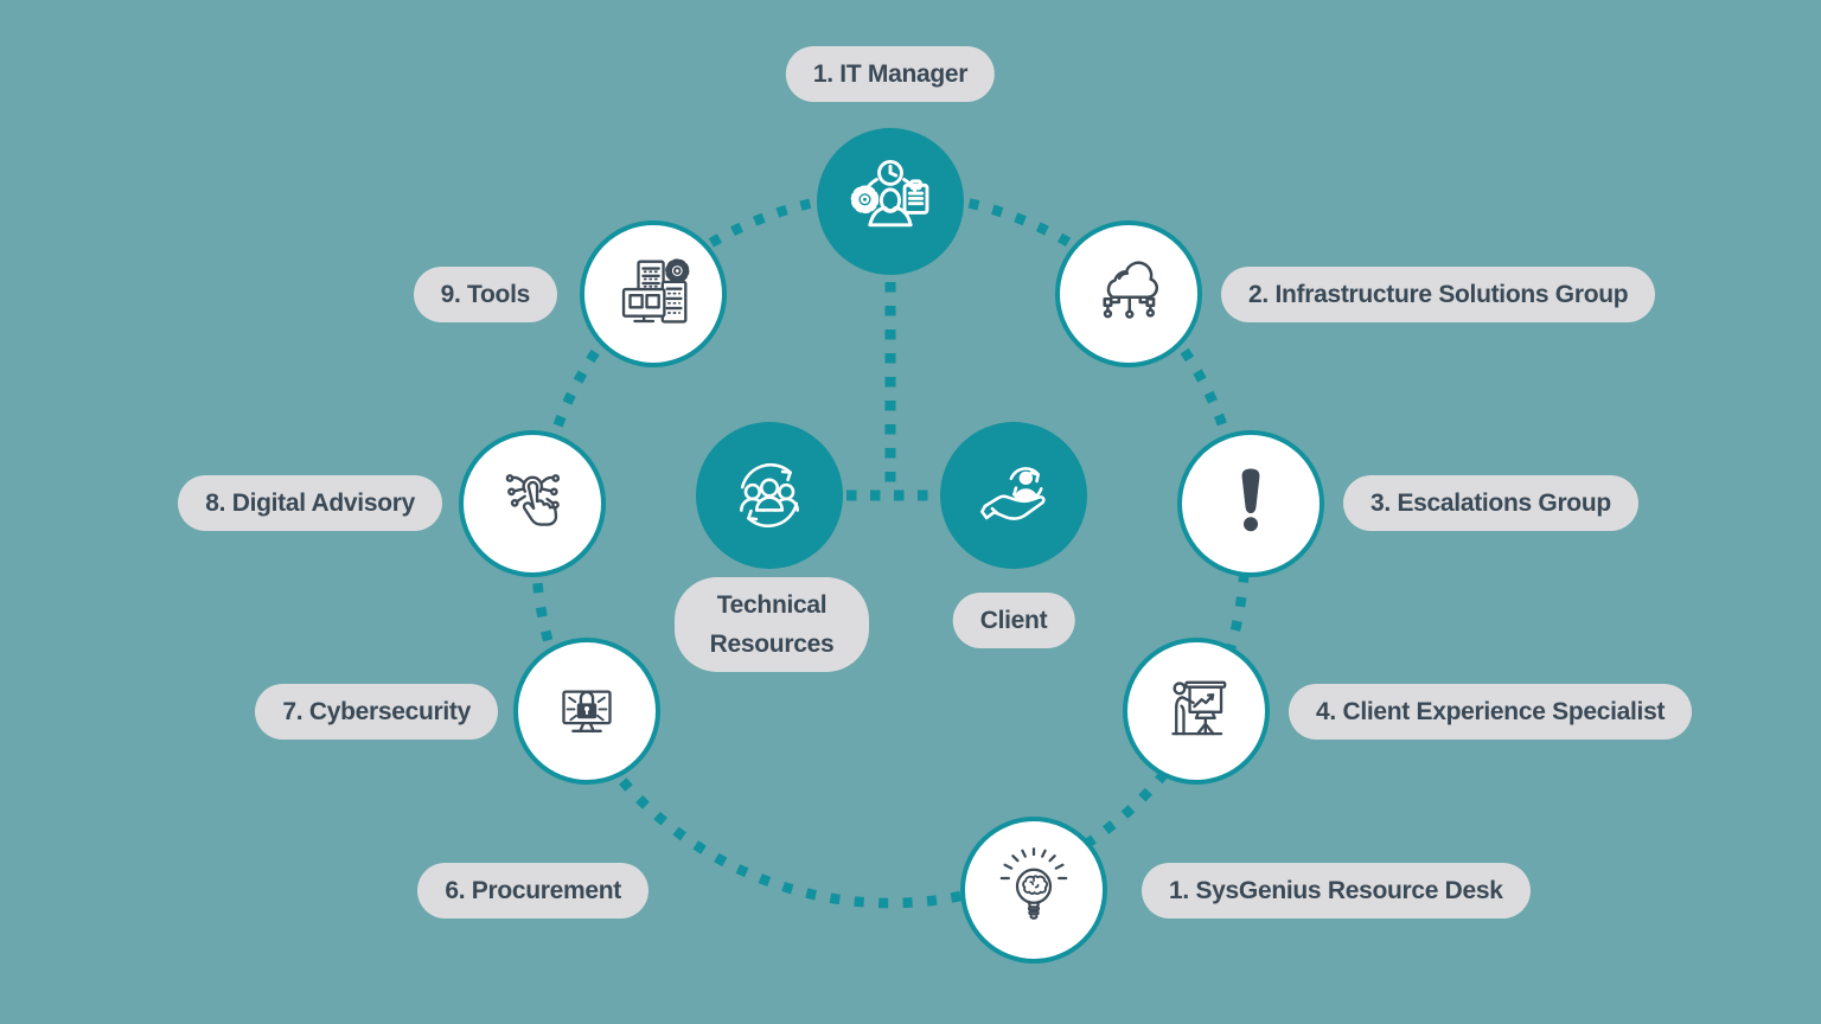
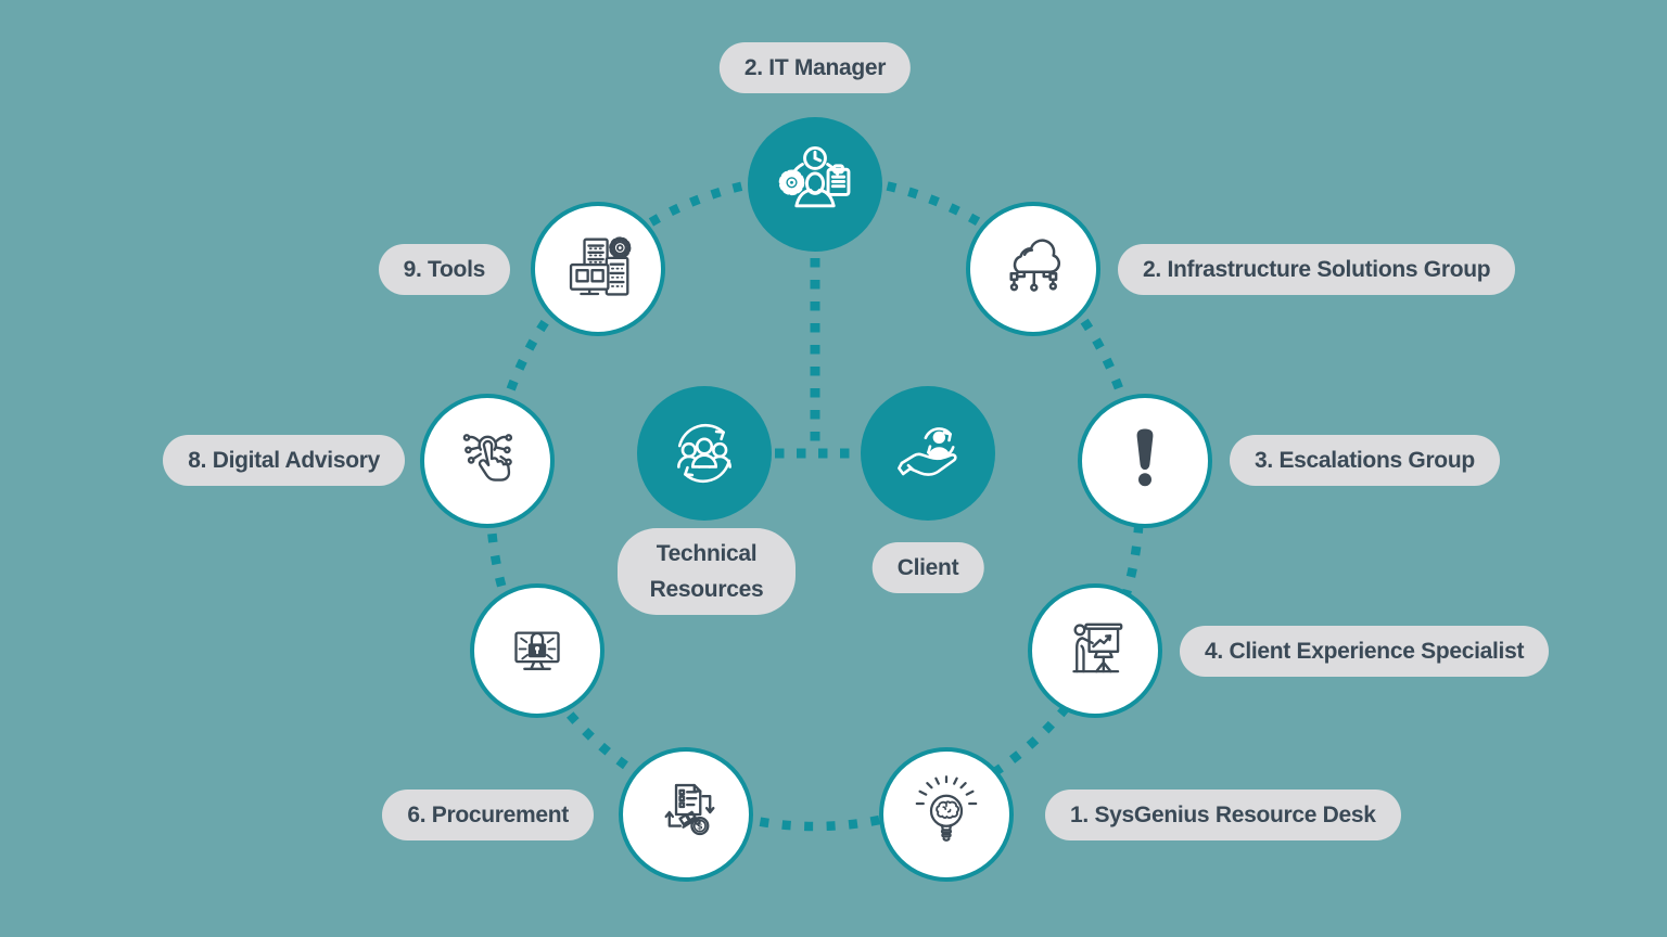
- 1. IT Manager
+ 2. IT Manager
  2. Infrastructure Solutions Group
  3. Escalations Group
  4. Client Experience Specialist
  1. SysGenius Resource Desk
+ $
  6. Procurement
- 7. Cybersecurity
  8. Digital Advisory
  9. Tools
  Technical Resources
  Client
